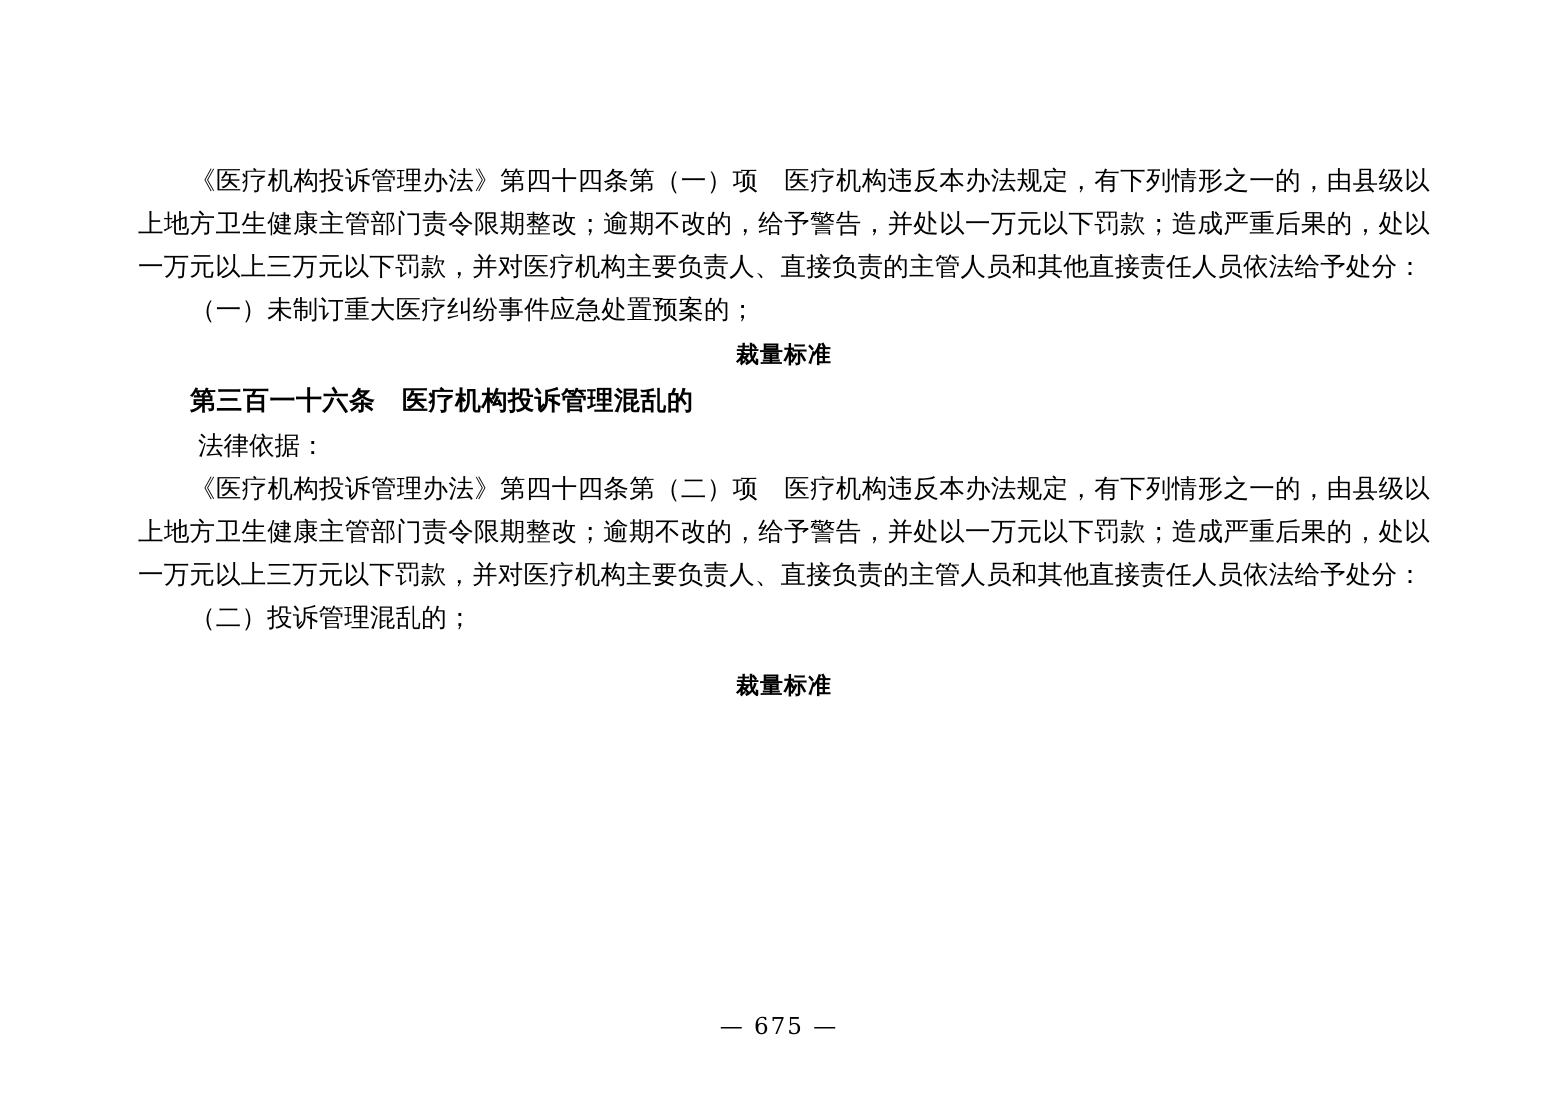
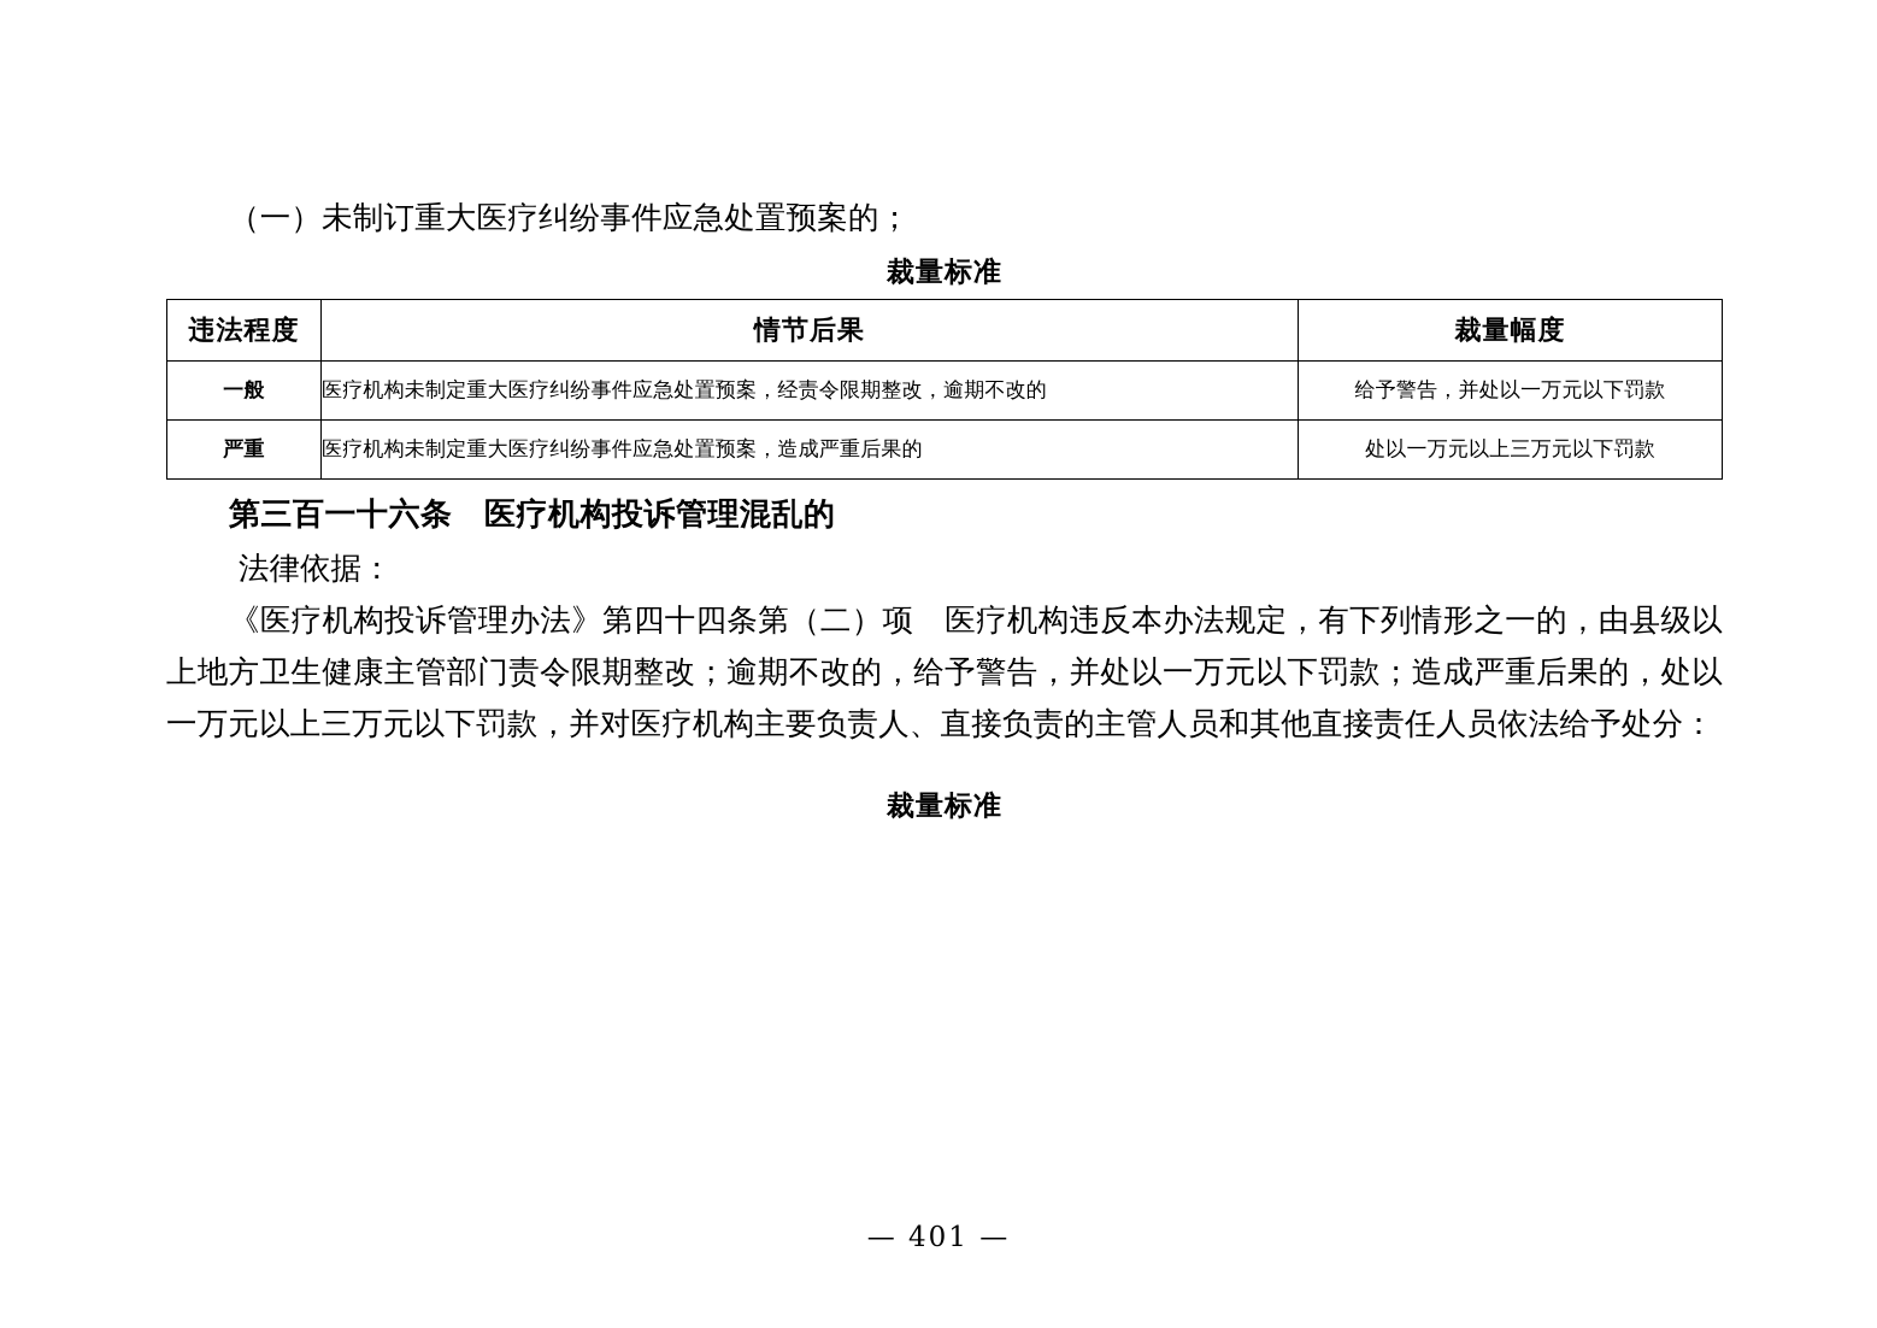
- 《医疗机构投诉管理办法》第四十四条第（一）项 医疗机构违反本办法规定，有下列情形之一的，由县级以上地方卫生健康主管部门责令限期整改；逾期不改的，给予警告，并处以一万元以下罚款；造成严重后果的，处以一万元以上三万元以下罚款，并对医疗机构主要负责人、直接负责的主管人员和其他直接责任人员依法给予处分：
  （一）未制订重大医疗纠纷事件应急处置预案的；
  裁量标准
+ 违法程度	情节后果	裁量幅度
+ 一般	医疗机构未制定重大医疗纠纷事件应急处置预案，经责令限期整改，逾期不改的	给予警告，并处以一万元以下罚款
+ 严重	医疗机构未制定重大医疗纠纷事件应急处置预案，造成严重后果的	处以一万元以上三万元以下罚款
  第三百一十六条 医疗机构投诉管理混乱的
  法律依据：
  《医疗机构投诉管理办法》第四十四条第（二）项 医疗机构违反本办法规定，有下列情形之一的，由县级以上地方卫生健康主管部门责令限期整改；逾期不改的，给予警告，并处以一万元以下罚款；造成严重后果的，处以一万元以上三万元以下罚款，并对医疗机构主要负责人、直接负责的主管人员和其他直接责任人员依法给予处分：
- （二）投诉管理混乱的；
  裁量标准
- — 675 —
+ — 401 —
